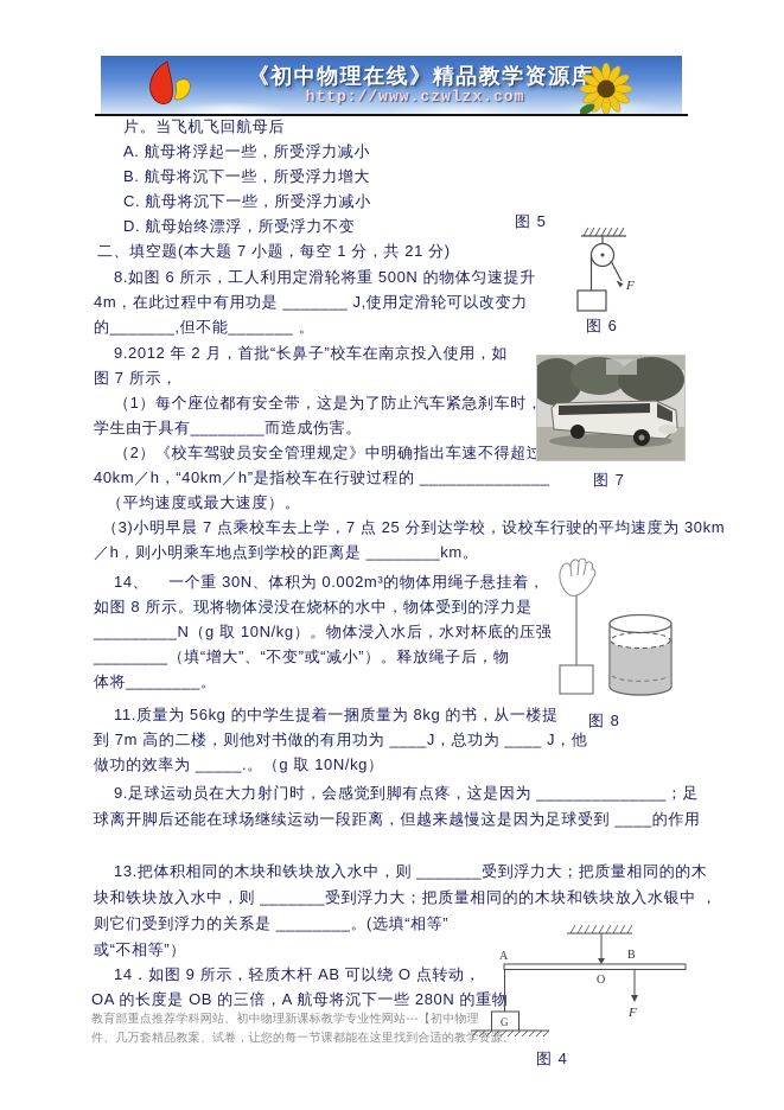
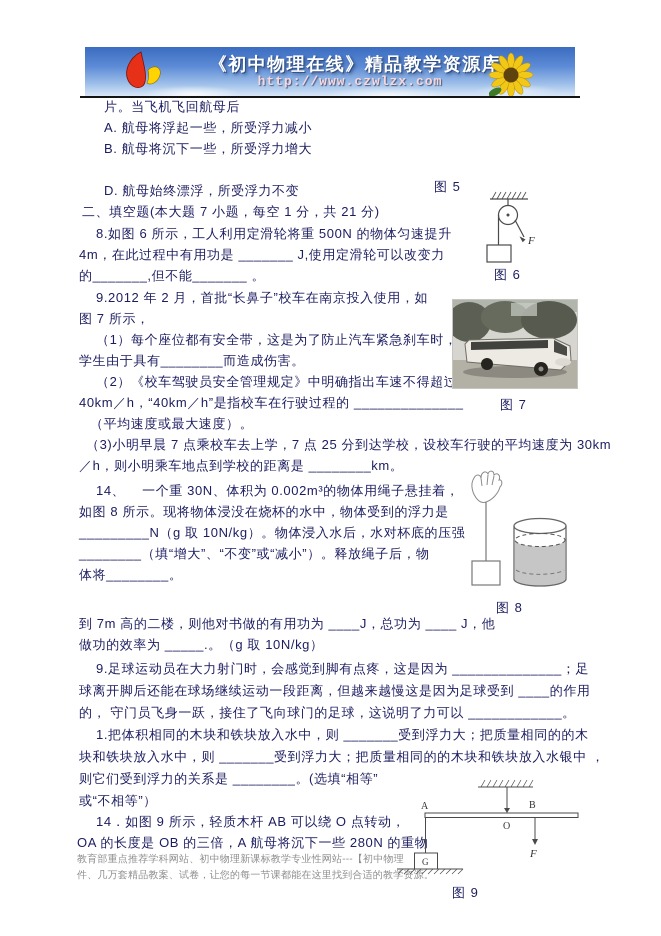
  《初中物理在线》精品教学资源库
  http://www.czwlzx.com
  片。当飞机飞回航母后
  A. 航母将浮起一些，所受浮力减小
  B. 航母将沉下一些，所受浮力增大
- C. 航母将沉下一些，所受浮力减小
  D. 航母始终漂浮，所受浮力不变
  二、填空题(本大题 7 小题，每空 1 分，共 21 分)
  8.如图 6 所示，工人利用定滑轮将重 500N 的物体匀速提升
  4m，在此过程中有用功是 _______ J,使用定滑轮可以改变力
  的_______,但不能_______ 。
  9.2012 年 2 月，首批“长鼻子”校车在南京投入使用，如
  图 7 所示，
  （1）每个座位都有安全带，这是为了防止汽车紧急刹车时，
  学生由于具有________而造成伤害。
  （2）《校车驾驶员安全管理规定》中明确指出车速不得超过
  40km／h，“40km／h”是指校车在行驶过程的 ______________
  （平均速度或最大速度）。
  （3)小明早晨 7 点乘校车去上学，7 点 25 分到达学校，设校车行驶的平均速度为 30km
  ／h，则小明乘车地点到学校的距离是 ________km。
  14、 一个重 30N、体积为 0.002m³的物体用绳子悬挂着，
  如图 8 所示。现将物体浸没在烧杯的水中，物体受到的浮力是
  _________N（g 取 10N/kg）。物体浸入水后，水对杯底的压强
  ________（填“增大”、“不变”或“减小”）。释放绳子后，物
  体将________。
- 11.质量为 56kg 的中学生提着一捆质量为 8kg 的书，从一楼提
  到 7m 高的二楼，则他对书做的有用功为 ____J，总功为 ____ J，他
  做功的效率为 _____.。（g 取 10N/kg）
  9.足球运动员在大力射门时，会感觉到脚有点疼，这是因为 ______________；足
  球离开脚后还能在球场继续运动一段距离，但越来越慢这是因为足球受到 ____的作用
+ 的， 守门员飞身一跃，接住了飞向球门的足球，这说明了力可以 ____________。
- 13.把体积相同的木块和铁块放入水中，则 _______受到浮力大；把质量相同的的木
+ 1.把体积相同的木块和铁块放入水中，则 _______受到浮力大；把质量相同的的木
  块和铁块放入水中，则 _______受到浮力大；把质量相同的的木块和铁块放入水银中 ，
  则它们受到浮力的关系是 ________。(选填“相等”
  或“不相等”）
  14．如图 9 所示，轻质木杆 AB 可以绕 O 点转动，
  OA 的长度是 OB 的三倍，A 航母将沉下一些 280N 的重物
  教育部重点推荐学科网站、初中物理新课标教学专业性网站---【初中物理
  件、几万套精品教案、试卷，让您的每一节课都能在这里找到合适的教学资源。
  图 5
  图 6
  图 7
  图 8
- 图 4
+ 图 9
  F
  A
  B
  O
  F
  G
